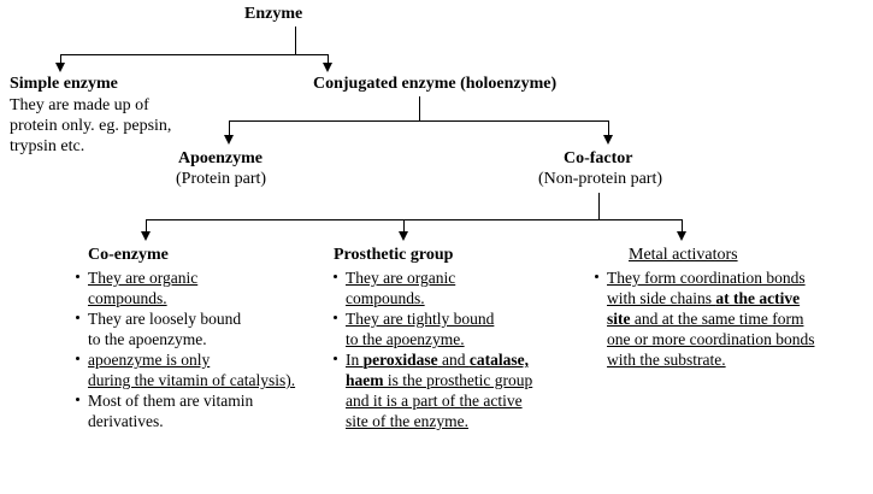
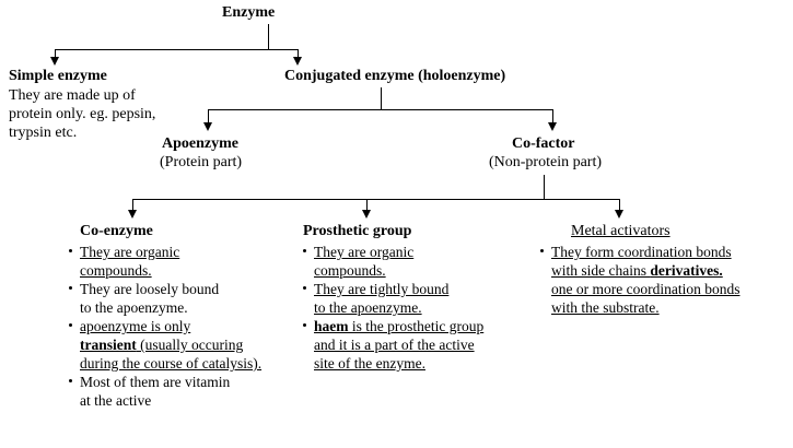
  Enzyme
  Simple enzyme
  They are made up of
  protein only. eg. pepsin,
  trypsin etc.
  Conjugated enzyme (holoenzyme)
  Apoenzyme
  (Protein part)
  Co-factor
  (Non-protein part)
  Co-enzyme
  Prosthetic group
  Metal activators
  They are organic
  compounds.
  They are loosely bound
  to the apoenzyme.
  apoenzyme is only
+ transient (usually occuring
- during the vitamin of catalysis).
+ during the course of catalysis).
  Most of them are vitamin
- derivatives.
+ at the active
  They are organic
  compounds.
  They are tightly bound
  to the apoenzyme.
- In peroxidase and catalase,
  haem is the prosthetic group
  and it is a part of the active
  site of the enzyme.
  They form coordination bonds
- with side chains at the active
+ with side chains derivatives.
- site and at the same time form
  one or more coordination bonds
  with the substrate.
